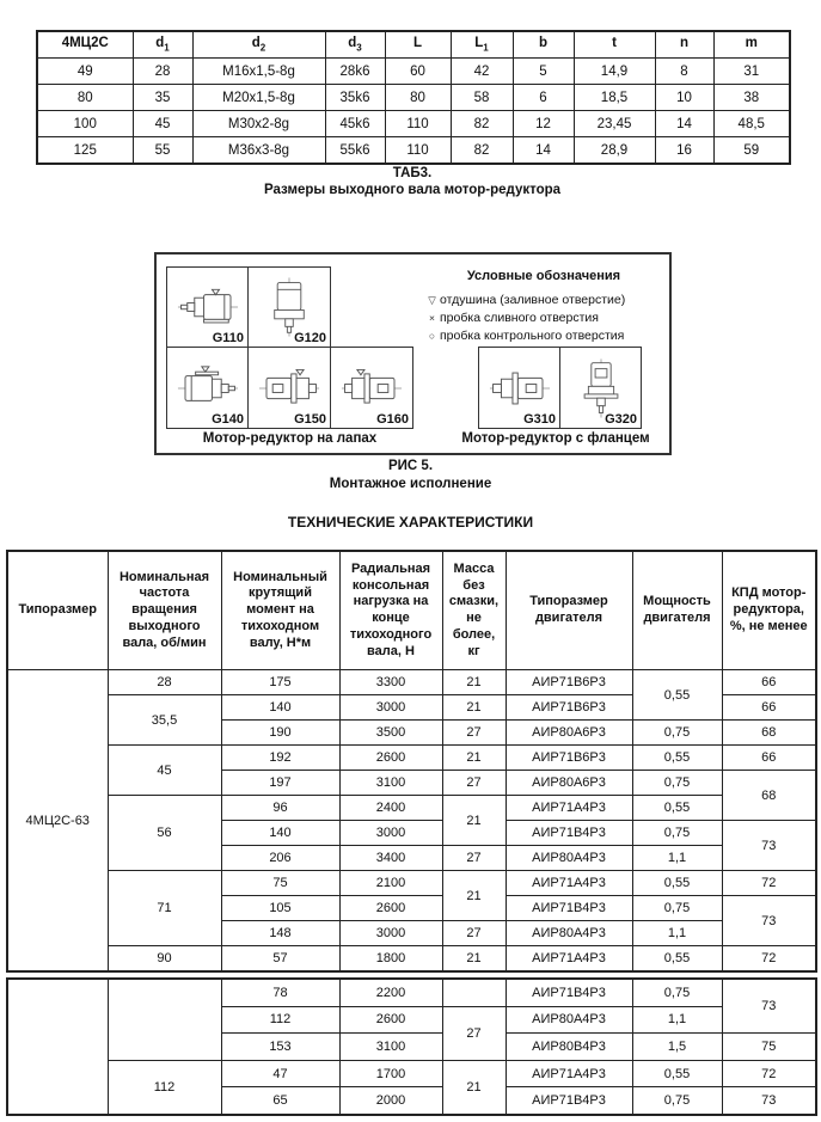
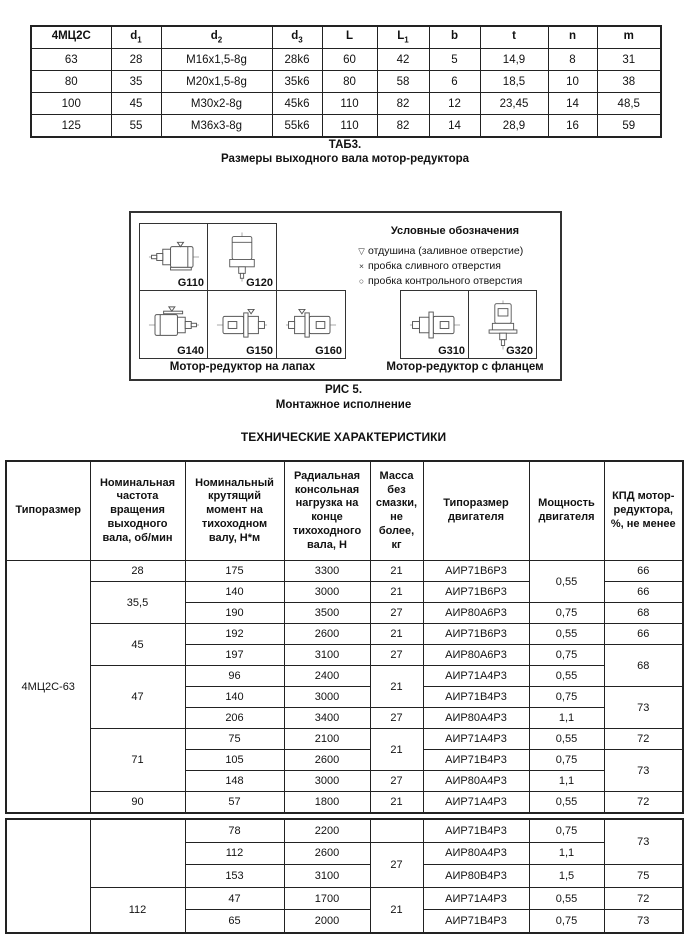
  4МЦ2С	d1	d2	d3	L	L1	b	t	n	m
- 49	28	M16x1,5-8g	28k6	60	42	5	14,9	8	31
+ 63	28	M16x1,5-8g	28k6	60	42	5	14,9	8	31
  80	35	M20x1,5-8g	35k6	80	58	6	18,5	10	38
  100	45	M30x2-8g	45k6	110	82	12	23,45	14	48,5
  125	55	M36x3-8g	55k6	110	82	14	28,9	16	59
  ТАБ3.
  Размеры выходного вала мотор-редуктора
  G110
  G120
  G140
  G150
  G160
  Условные обозначения
  ▽
  отдушина (заливное отверстие)
  ×
  пробка сливного отверстия
  ○
  пробка контрольного отверстия
  G310
  G320
  Мотор-редуктор на лапах
  Мотор-редуктор с фланцем
  РИС 5.
  Монтажное исполнение
  ТЕХНИЧЕСКИЕ ХАРАКТЕРИСТИКИ
  Типоразмер	Номинальная частота вращения выходного вала, об/мин	Номинальный крутящий момент на тихоходном валу, Н*м	Радиальная консольная нагрузка на конце тихоходного вала, Н	Масса без смазки, не более, кг	Типоразмер двигателя	Мощность двигателя	КПД мотор-редуктора, %, не менее
  4МЦ2С-63	28	175	3300	21	АИР71В6Р3	0,55	66
  35,5	140	3000	21	АИР71В6Р3	66
  190	3500	27	АИР80А6Р3	0,75	68
  45	192	2600	21	АИР71В6Р3	0,55	66
  197	3100	27	АИР80А6Р3	0,75	68
- 56	96	2400	21	АИР71А4Р3	0,55
+ 47	96	2400	21	АИР71А4Р3	0,55
  140	3000	АИР71В4Р3	0,75	73
  206	3400	27	АИР80А4Р3	1,1
  71	75	2100	21	АИР71А4Р3	0,55	72
  105	2600	АИР71В4Р3	0,75	73
  148	3000	27	АИР80А4Р3	1,1
  90	57	1800	21	АИР71А4Р3	0,55	72
  		78	2200		АИР71В4Р3	0,75	73
  112	2600	27	АИР80А4Р3	1,1
  153	3100	АИР80В4Р3	1,5	75
  112	47	1700	21	АИР71А4Р3	0,55	72
  65	2000	АИР71В4Р3	0,75	73
